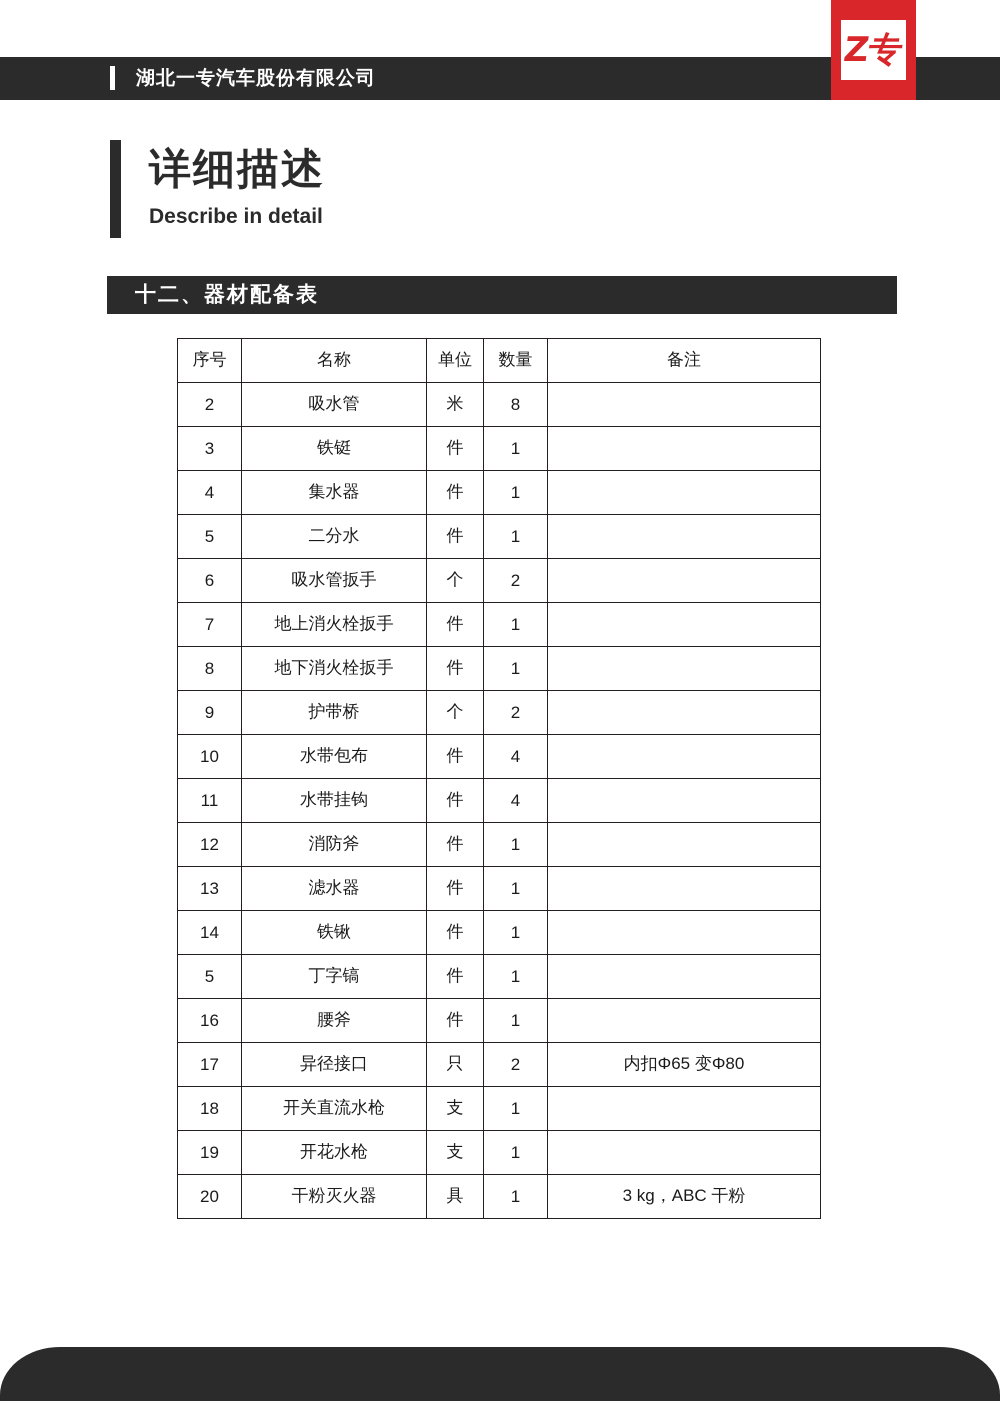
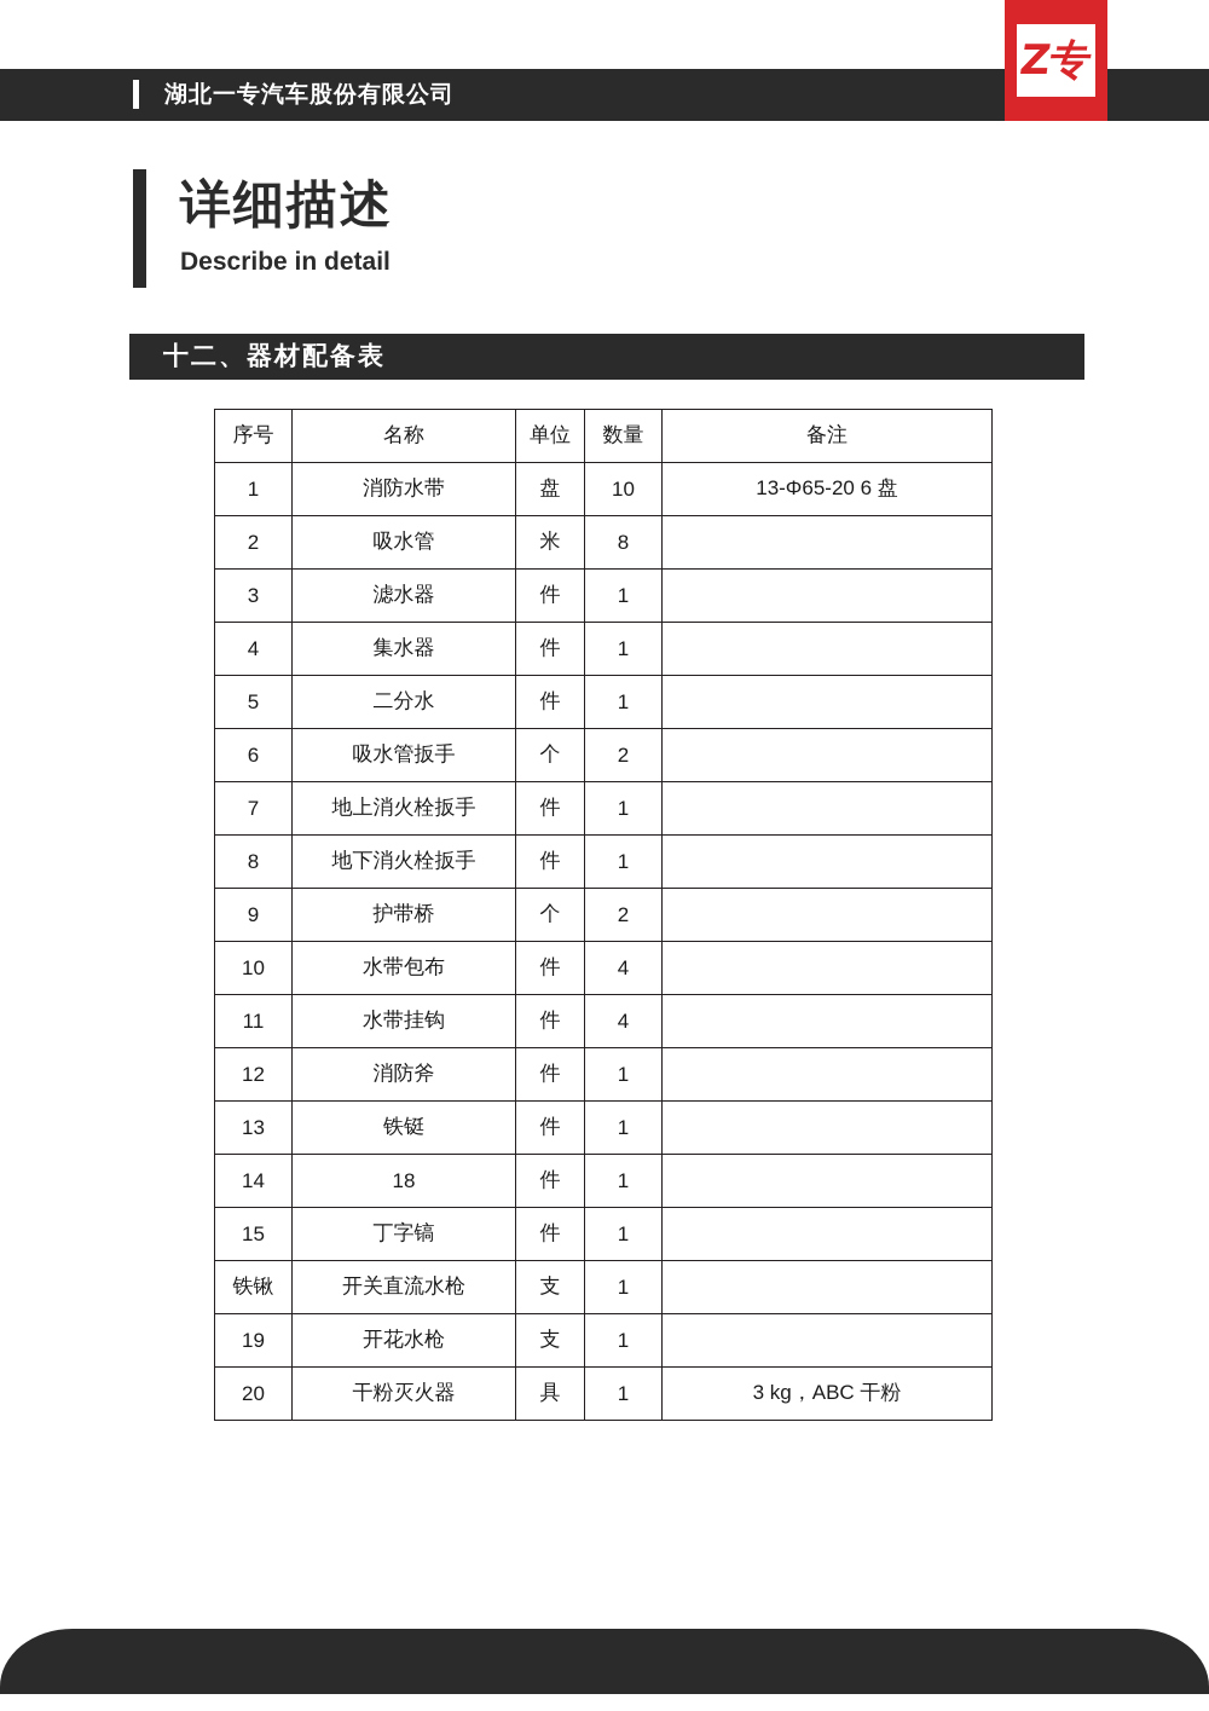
  湖北一专汽车股份有限公司
  详细描述
  Describe in detail
  十二、器材配备表
  序号	名称	单位	数量	备注
+ 1	消防水带	盘	10	13-Φ65-20 6 盘
  2	吸水管	米	8
- 3	铁铤	件	1
+ 3	滤水器	件	1
  4	集水器	件	1
  5	二分水	件	1
  6	吸水管扳手	个	2
  7	地上消火栓扳手	件	1
  8	地下消火栓扳手	件	1
  9	护带桥	个	2
  10	水带包布	件	4
  11	水带挂钩	件	4
  12	消防斧	件	1
- 13	滤水器	件	1
+ 13	铁铤	件	1
- 14	铁锹	件	1
+ 14	18	件	1
- 5	丁字镐	件	1
+ 15	丁字镐	件	1
- 16	腰斧	件	1
- 17	异径接口	只	2	内扣Φ65 变Φ80
- 18	开关直流水枪	支	1
+ 铁锹	开关直流水枪	支	1
  19	开花水枪	支	1
  20	干粉灭火器	具	1	3 kg，ABC 干粉
